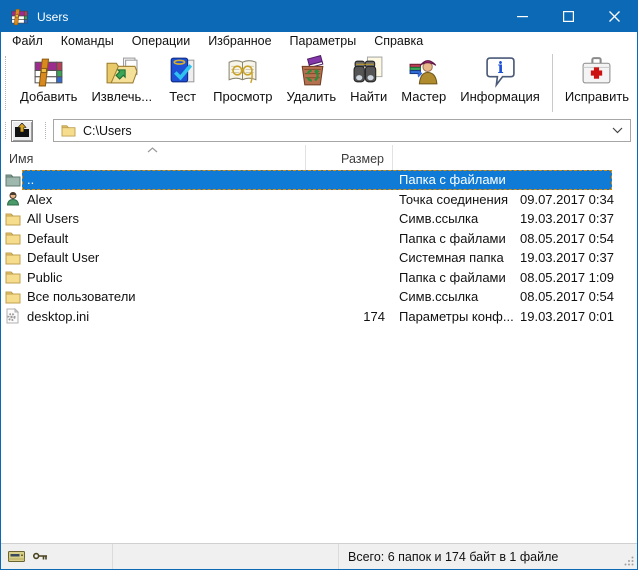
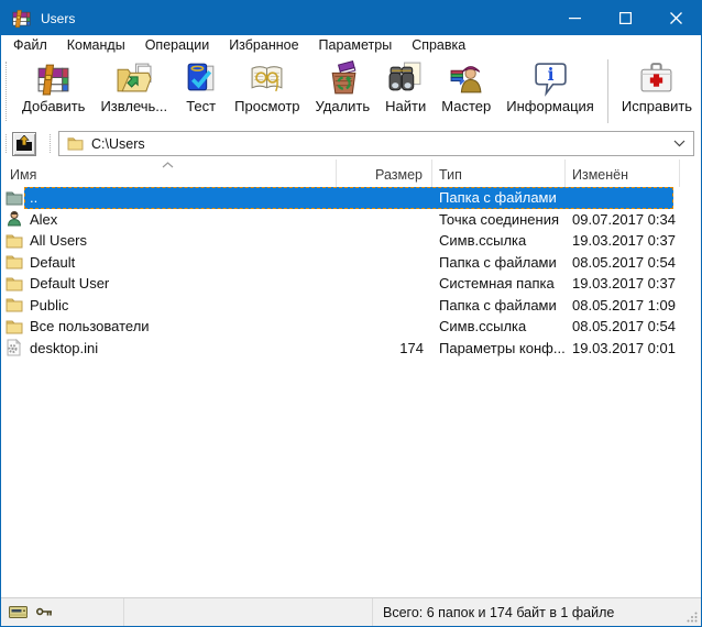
  Users
  Файл
  Команды
  Операции
  Избранное
  Параметры
  Справка
  Добавить
  Извлечь...
  Тест
  Просмотр
  Удалить
  Найти
  Мастер
  i
  Информация
  Исправить
  C:\Users
  Имя
  Размер
+ Тип
+ Изменён
  ..
  Папка с файлами
  Alex
  Точка соединения
  09.07.2017 0:34
  All Users
  Симв.ссылка
  19.03.2017 0:37
  Default
  Папка с файлами
  08.05.2017 0:54
  Default User
  Системная папка
  19.03.2017 0:37
  Public
  Папка с файлами
  08.05.2017 1:09
  Все пользователи
  Симв.ссылка
  08.05.2017 0:54
  desktop.ini
  174
  Параметры конф...
  19.03.2017 0:01
  Всего: 6 папок и 174 байт в 1 файле
